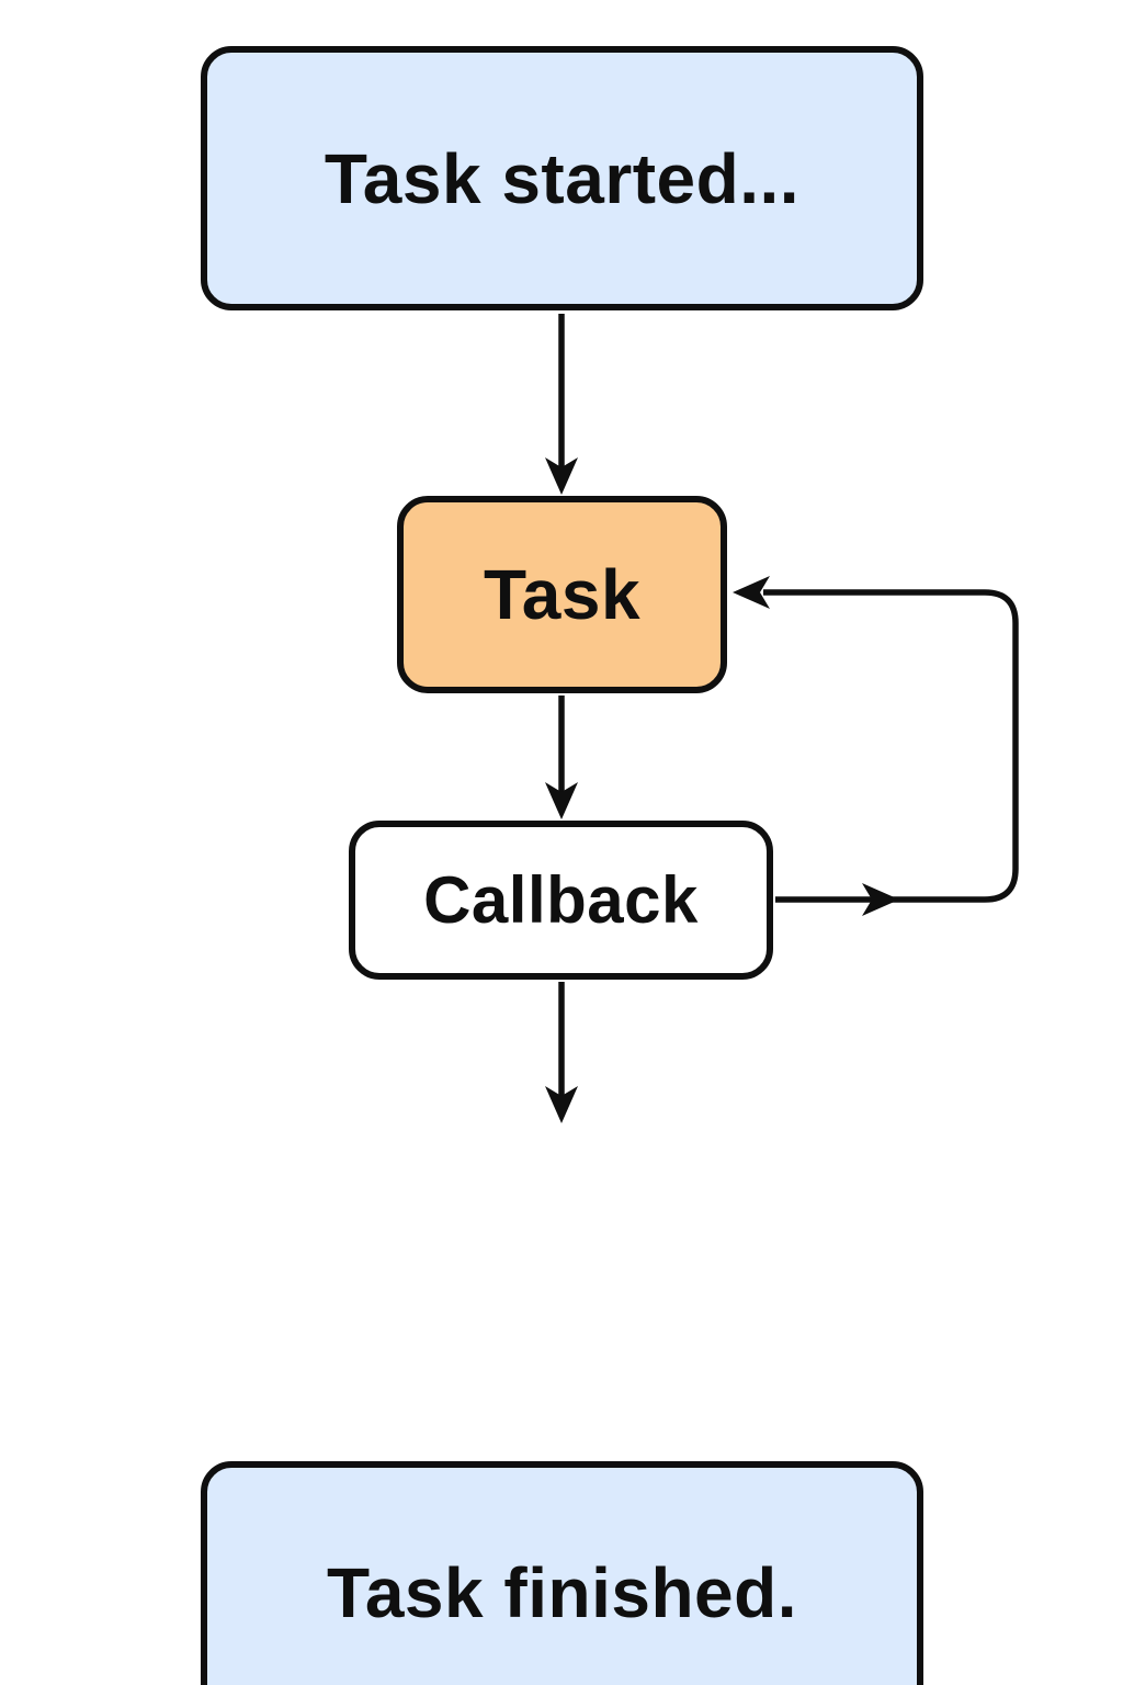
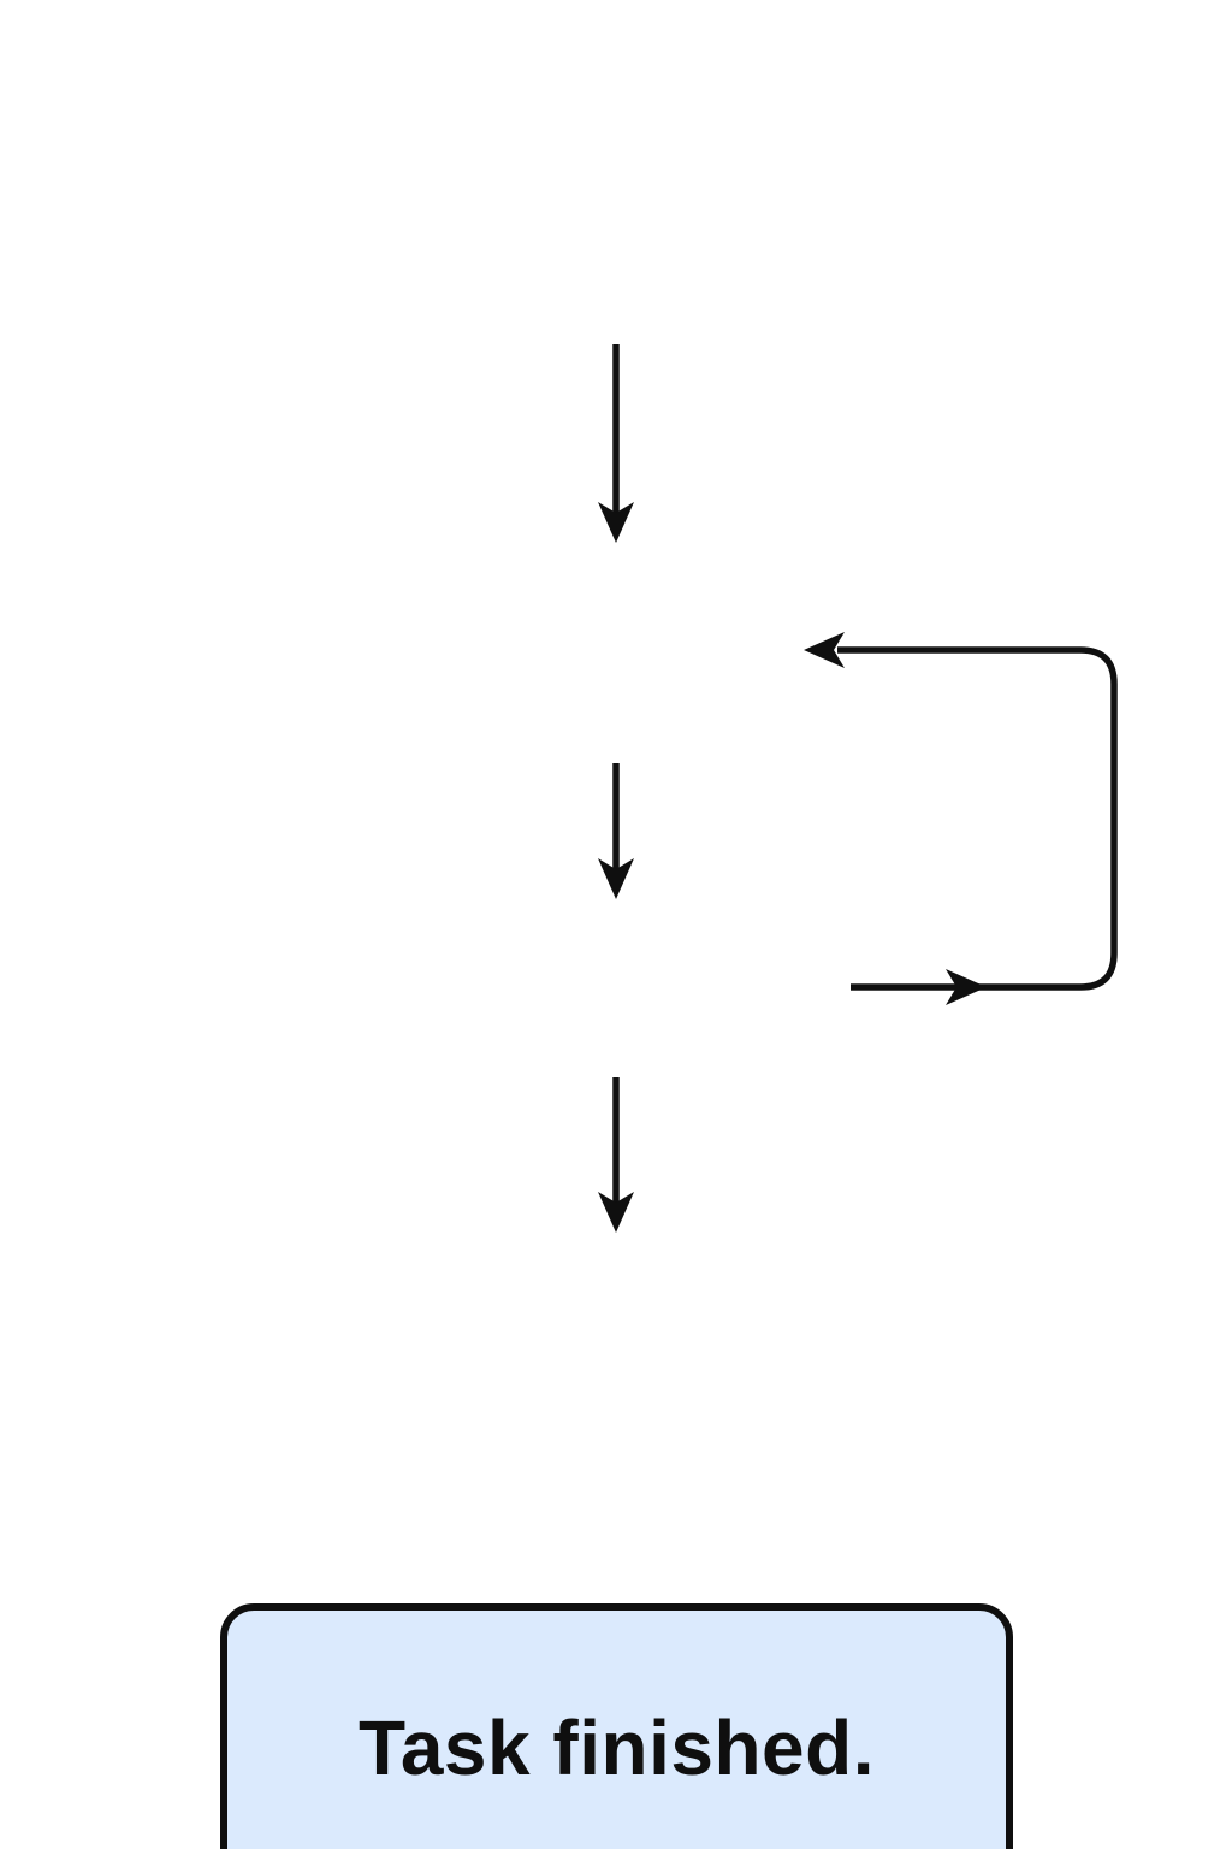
- Task started...
- Task
- Callback
  Task finished.
